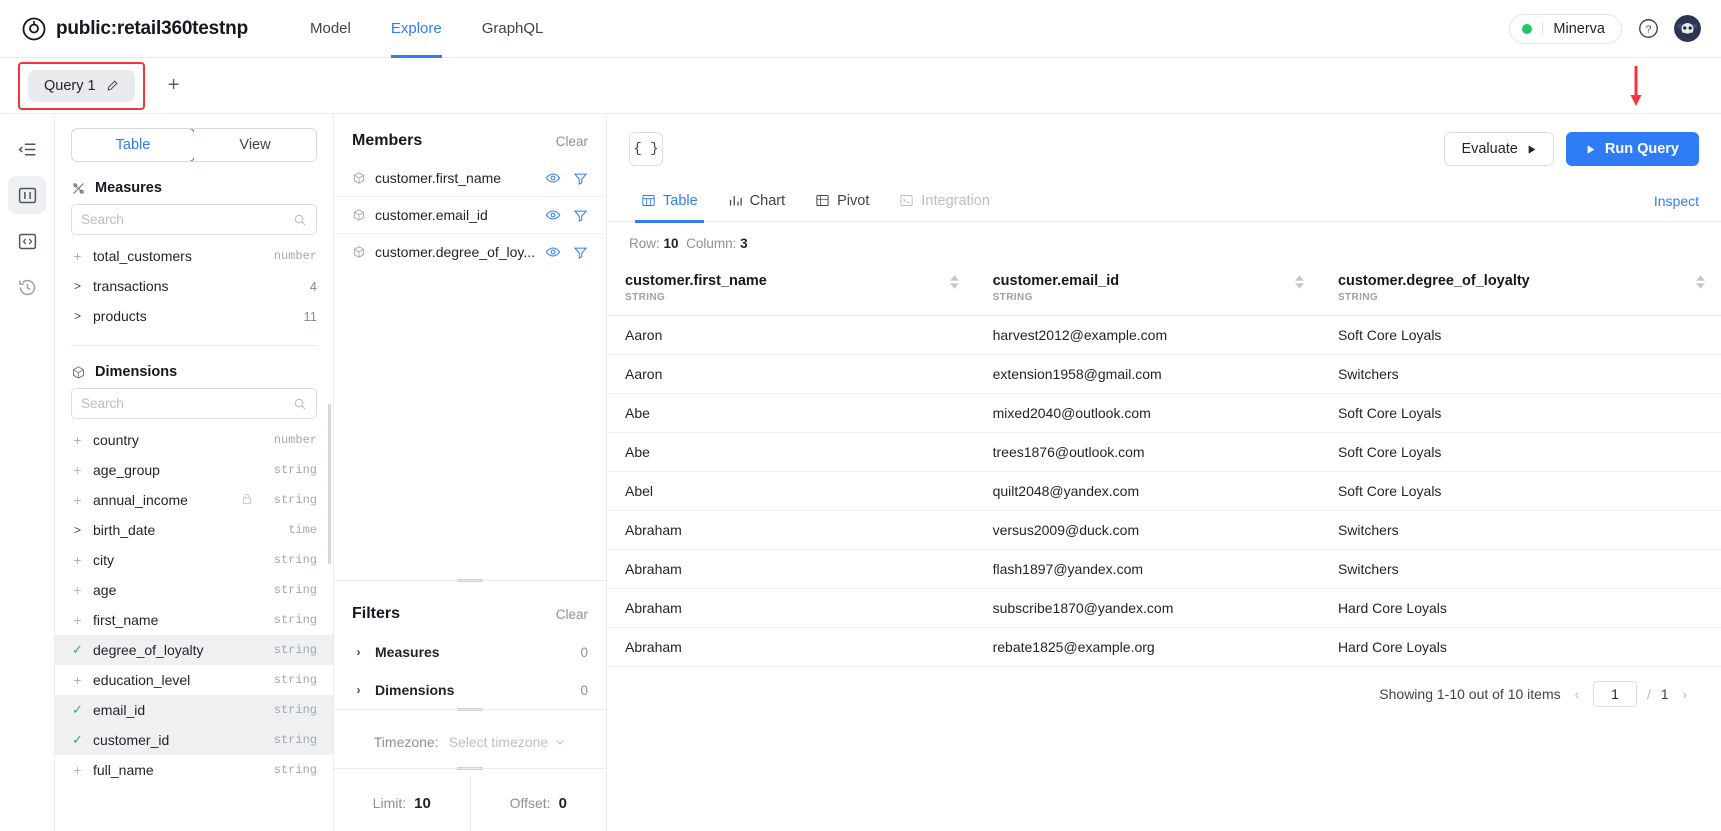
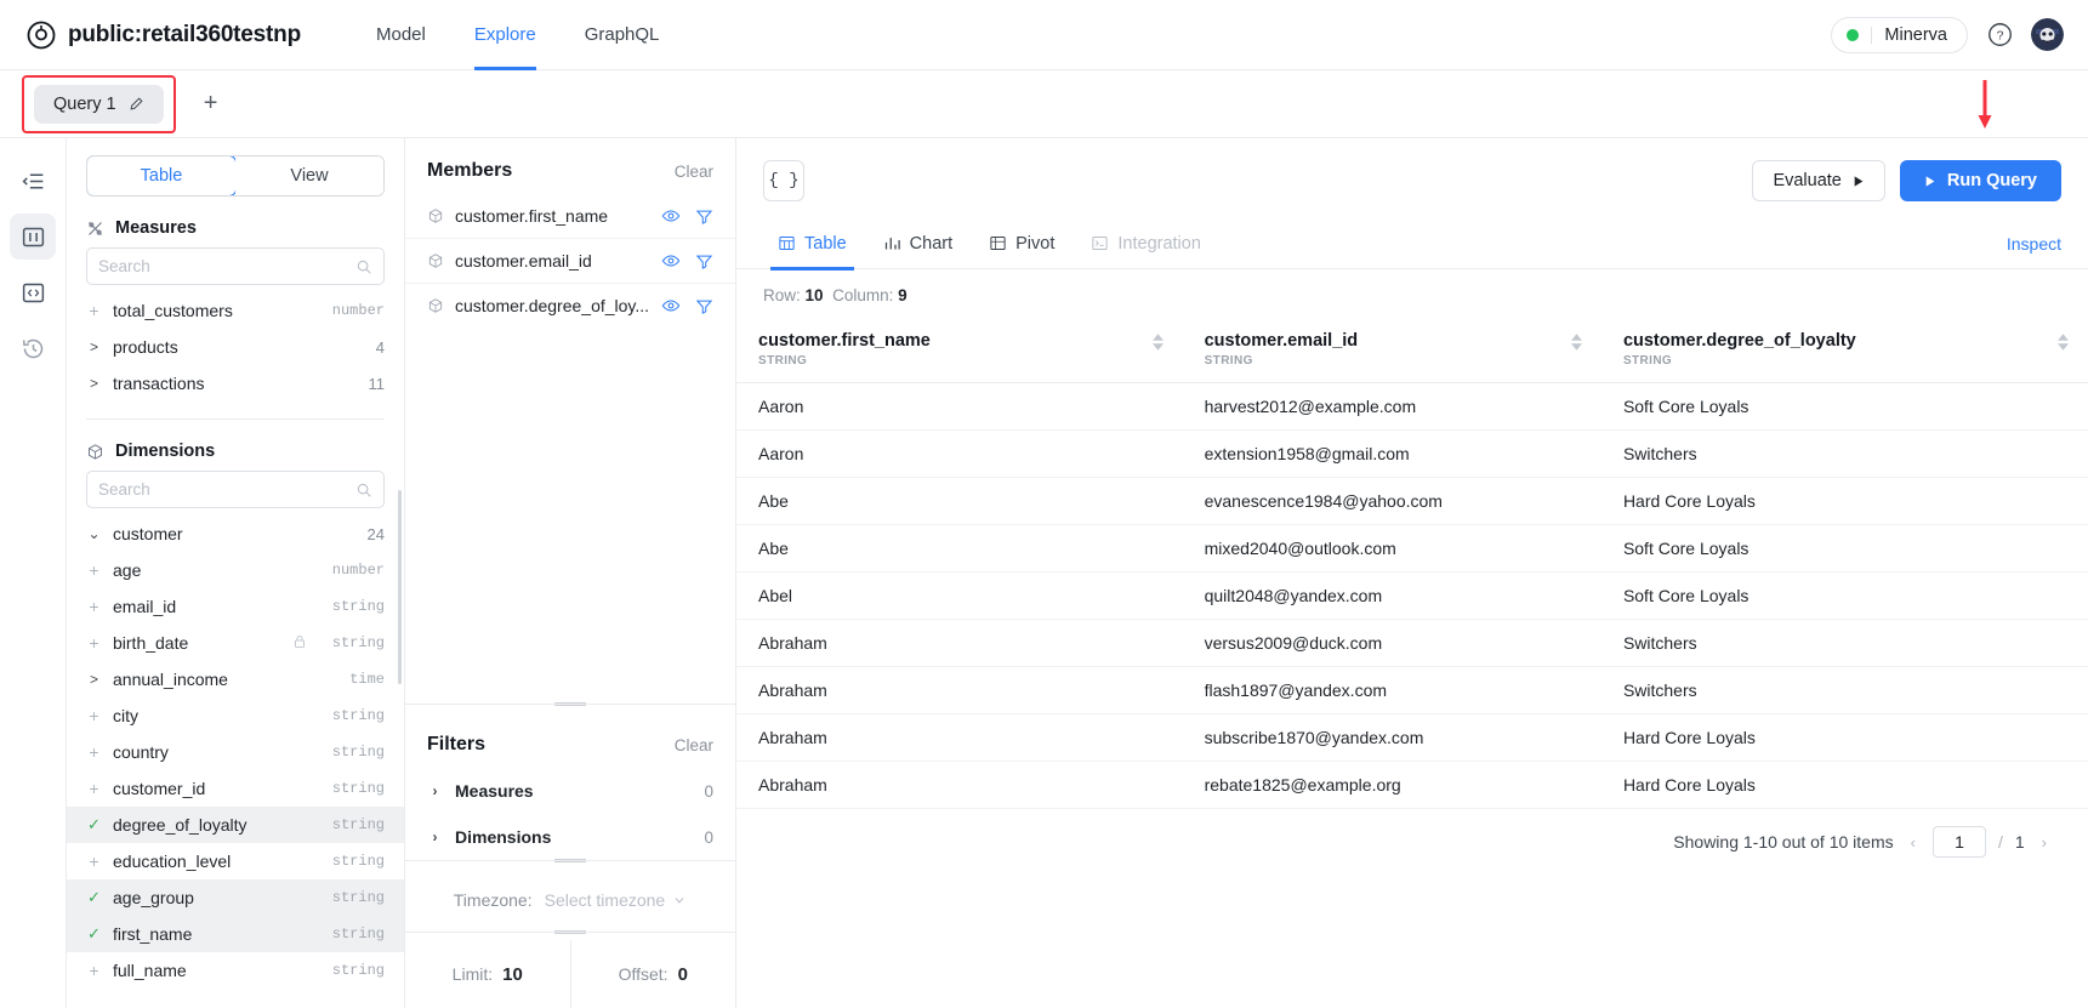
  public:retail360testnp
  Model
  Explore
  GraphQL
  Minerva
  ?
  Query 1
  +
  Table
  View
  Measures
  Search
  +
  total_customers
  number
  >
- transactions
+ products
  4
  >
- products
+ transactions
  11
  Dimensions
  Search
+ ⌄
+ customer
+ 24
  +
- country
+ age
  number
  +
- age_group
+ email_id
  string
  +
- annual_income
+ birth_date
  string
  >
- birth_date
+ annual_income
  time
  +
  city
  string
  +
- age
+ country
  string
  +
- first_name
+ customer_id
  string
  ✓
  degree_of_loyalty
  string
  +
  education_level
  string
  ✓
- email_id
+ age_group
  string
  ✓
- customer_id
+ first_name
  string
  +
  full_name
  string
  Members
  Clear
  customer.first_name
  customer.email_id
  customer.degree_of_loy...
  Filters
  Clear
  ›
  Measures
  0
  ›
  Dimensions
  0
  Timezone:
  Select timezone
  Limit:
  10
  Offset:
  0
  { }
  Evaluate
  Run Query
  Table
  Chart
  Pivot
  Integration
  Inspect
- Row: 10 Column: 3
+ Row: 10 Column: 9
  customer.first_name STRING	customer.email_id STRING	customer.degree_of_loyalty STRING
  Aaron	harvest2012@example.com	Soft Core Loyals
  Aaron	extension1958@gmail.com	Switchers
+ Abe	evanescence1984@yahoo.com	Hard Core Loyals
  Abe	mixed2040@outlook.com	Soft Core Loyals
- Abe	trees1876@outlook.com	Soft Core Loyals
  Abel	quilt2048@yandex.com	Soft Core Loyals
  Abraham	versus2009@duck.com	Switchers
  Abraham	flash1897@yandex.com	Switchers
  Abraham	subscribe1870@yandex.com	Hard Core Loyals
  Abraham	rebate1825@example.org	Hard Core Loyals
  Showing 1-10 out of 10 items
  ‹
  1
  /
  1
  ›
